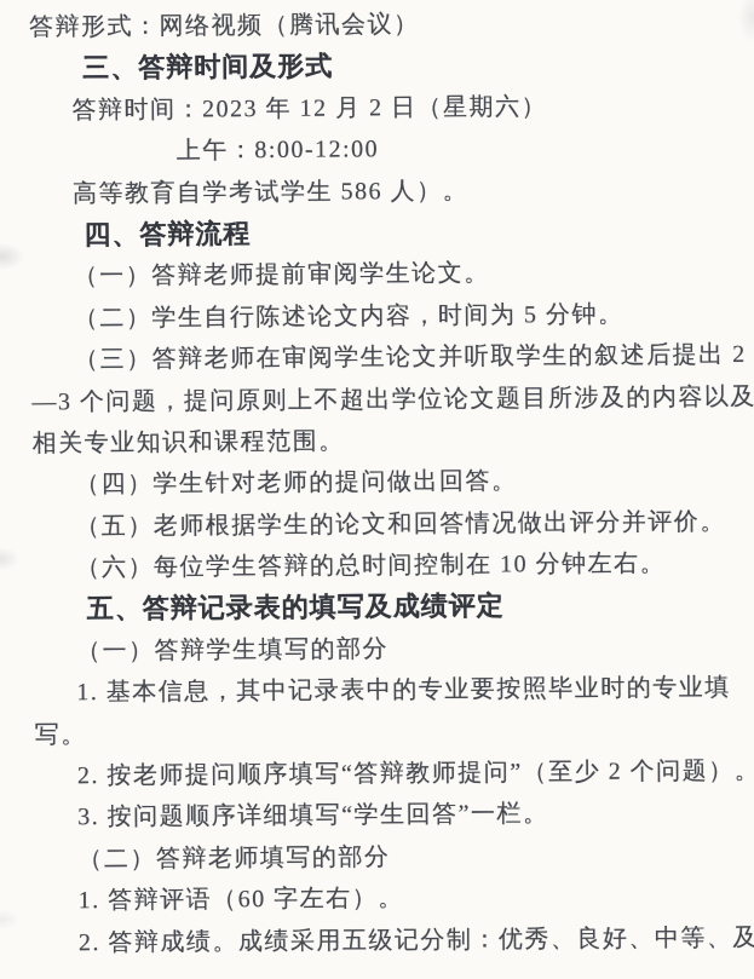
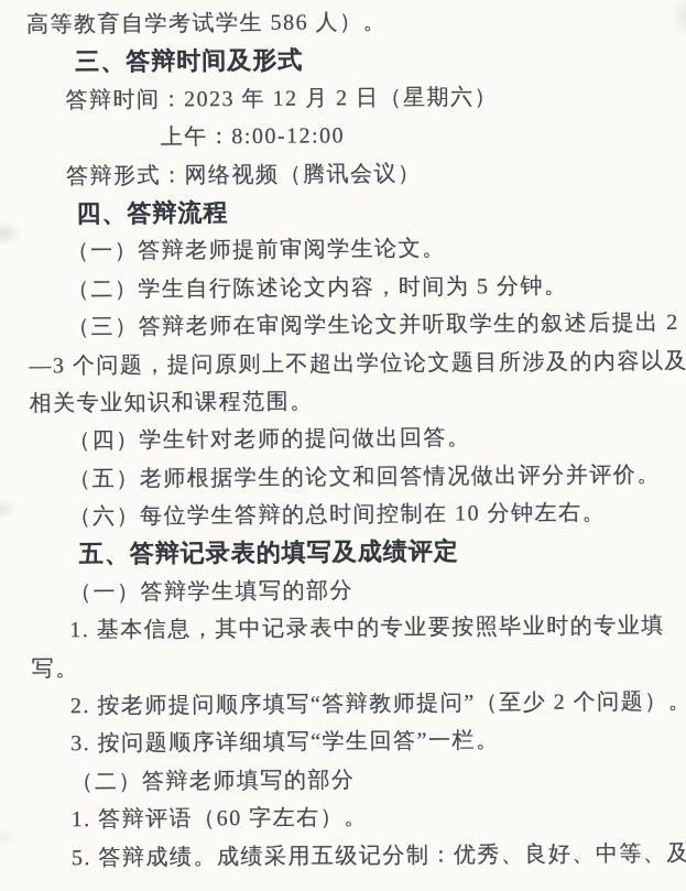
- 答辩形式：网络视频（腾讯会议）
+ 高等教育自学考试学生 586 人）。
  三、答辩时间及形式
  答辩时间：2023 年 12 月 2 日（星期六）
  上午：8:00-12:00
- 高等教育自学考试学生 586 人）。
+ 答辩形式：网络视频（腾讯会议）
  四、答辩流程
  （一）答辩老师提前审阅学生论文。
  （二）学生自行陈述论文内容，时间为 5 分钟。
  （三）答辩老师在审阅学生论文并听取学生的叙述后提出 2
  —3 个问题，提问原则上不超出学位论文题目所涉及的内容以及
  相关专业知识和课程范围。
  （四）学生针对老师的提问做出回答。
  （五）老师根据学生的论文和回答情况做出评分并评价。
  （六）每位学生答辩的总时间控制在 10 分钟左右。
  五、答辩记录表的填写及成绩评定
  （一）答辩学生填写的部分
  1. 基本信息，其中记录表中的专业要按照毕业时的专业填
  写。
  2. 按老师提问顺序填写“答辩教师提问”（至少 2 个问题）。
  3. 按问题顺序详细填写“学生回答”一栏。
  （二）答辩老师填写的部分
  1. 答辩评语（60 字左右）。
- 2. 答辩成绩。成绩采用五级记分制：优秀、良好、中等、及
+ 5. 答辩成绩。成绩采用五级记分制：优秀、良好、中等、及
